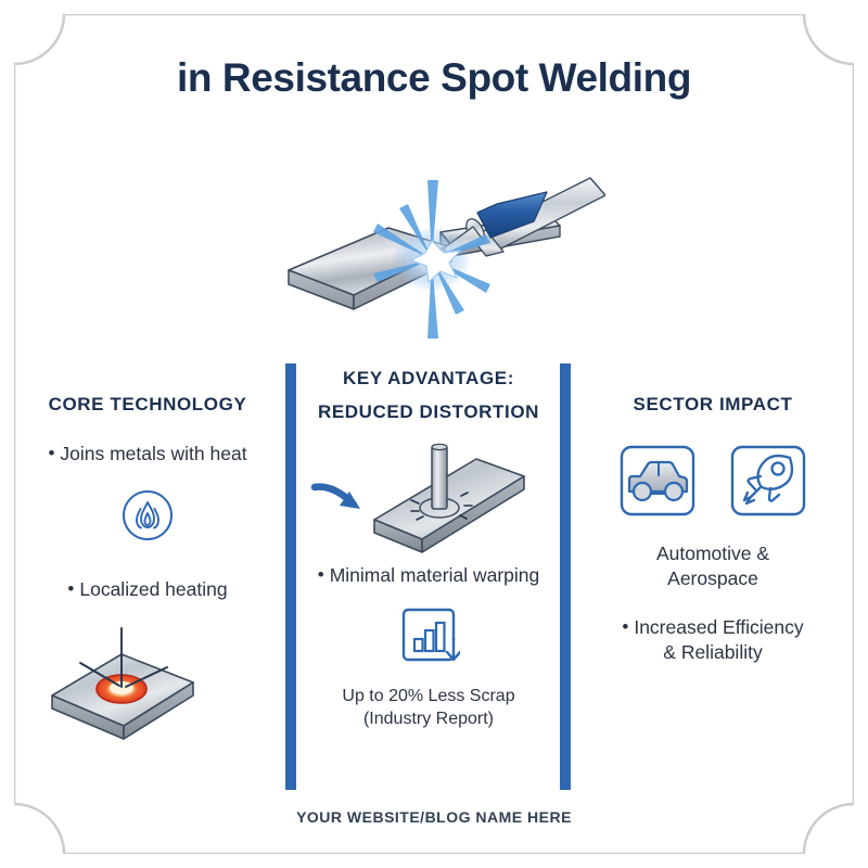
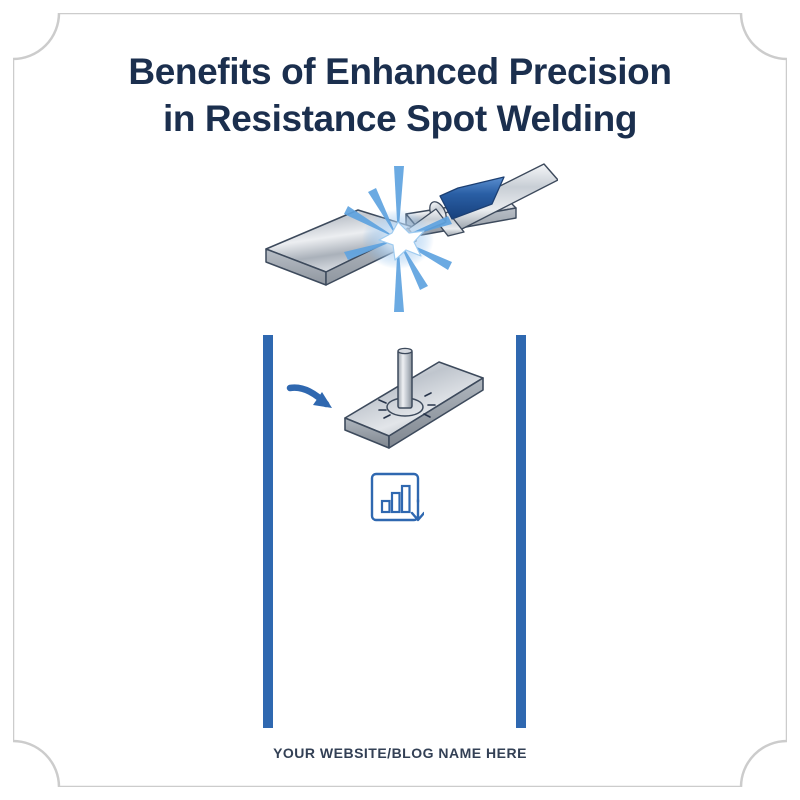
+ Benefits of Enhanced Precision
  in Resistance Spot Welding
- CORE TECHNOLOGY
- • Joins metals with heat
- • Localized heating
- KEY ADVANTAGE:
- REDUCED DISTORTION
- • Minimal material warping
- Up to 20% Less Scrap
- (Industry Report)
- SECTOR IMPACT
- Automotive &
- Aerospace
- • Increased Efficiency
- & Reliability
  YOUR WEBSITE/BLOG NAME HERE
